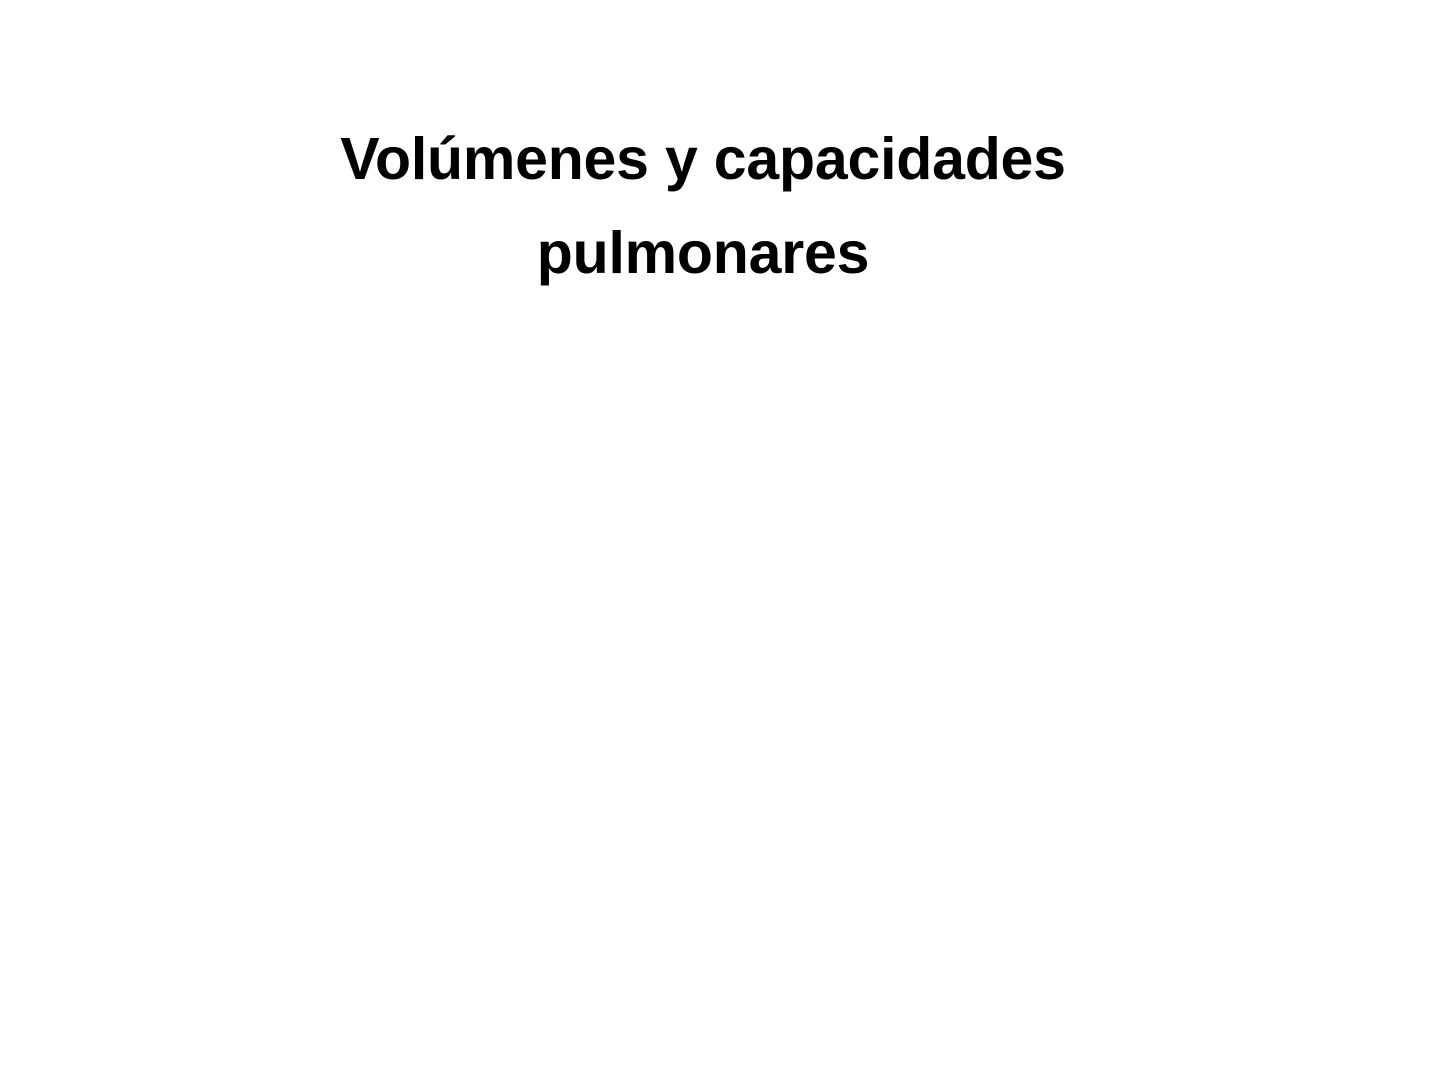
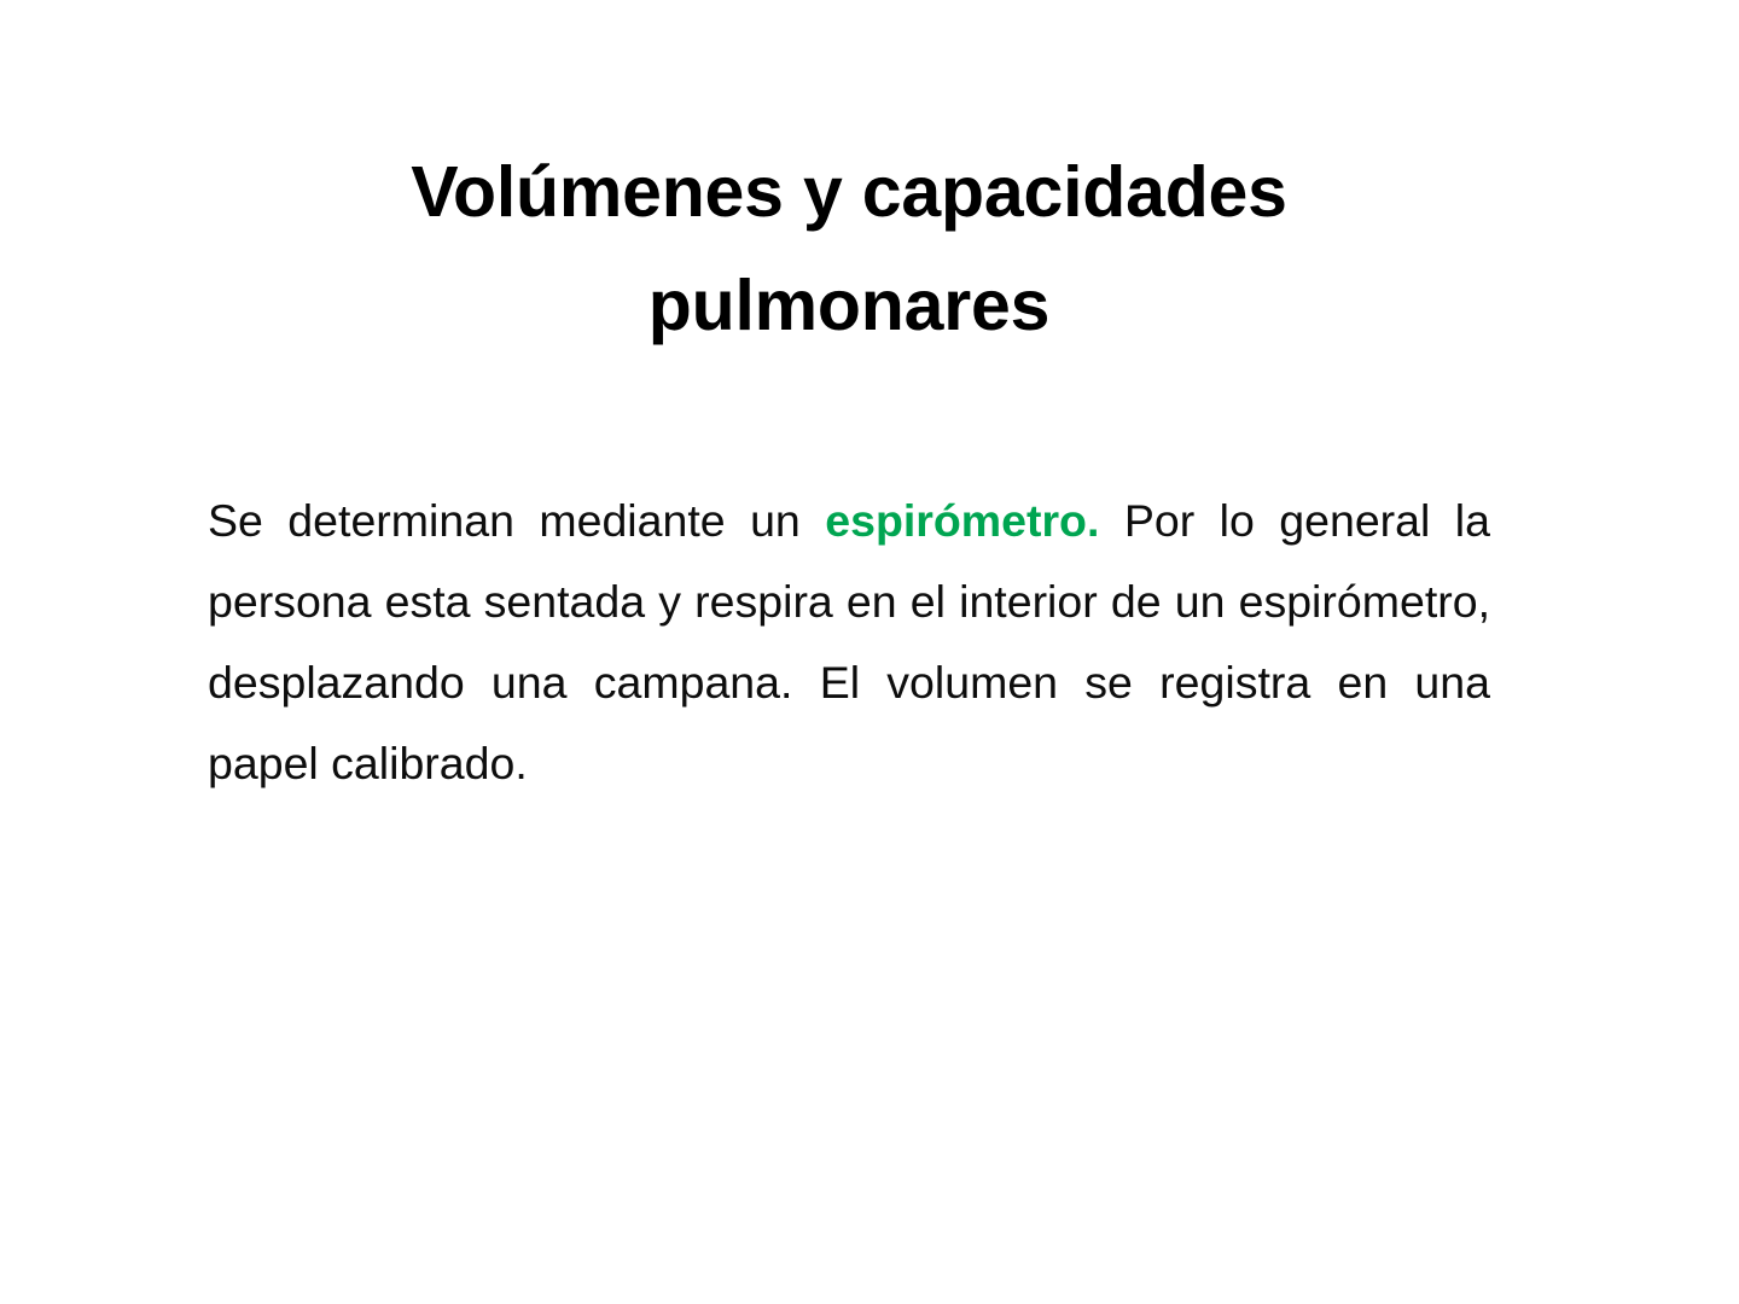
  Volúmenes y capacidades pulmonares
+ Se determinan mediante un espirómetro. Por lo general la persona esta sentada y respira en el interior de un espirómetro, desplazando una campana. El volumen se registra en una papel calibrado.
